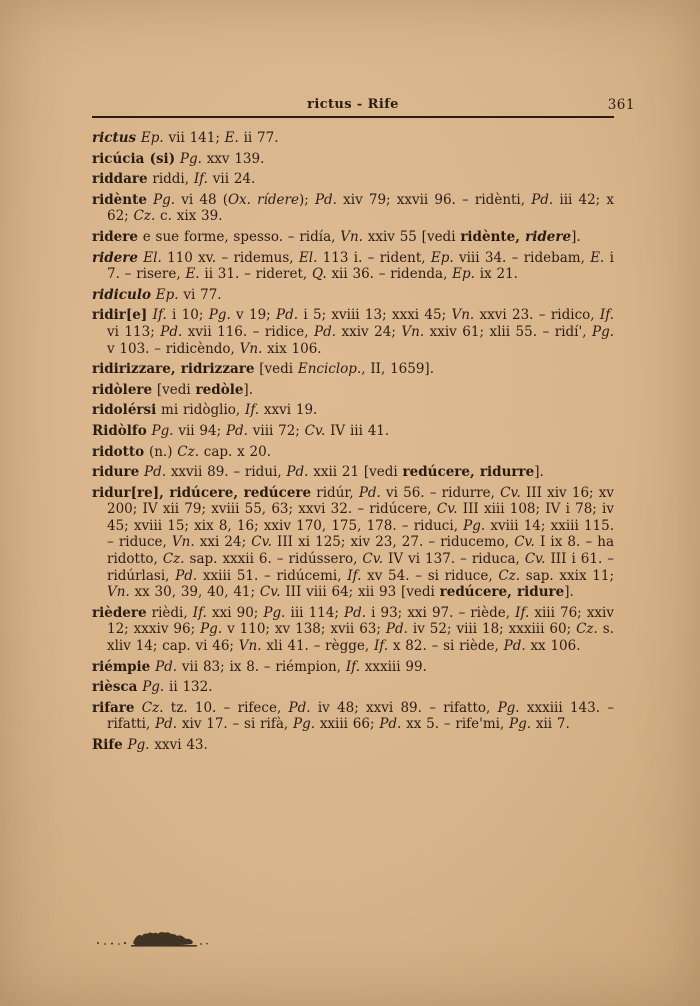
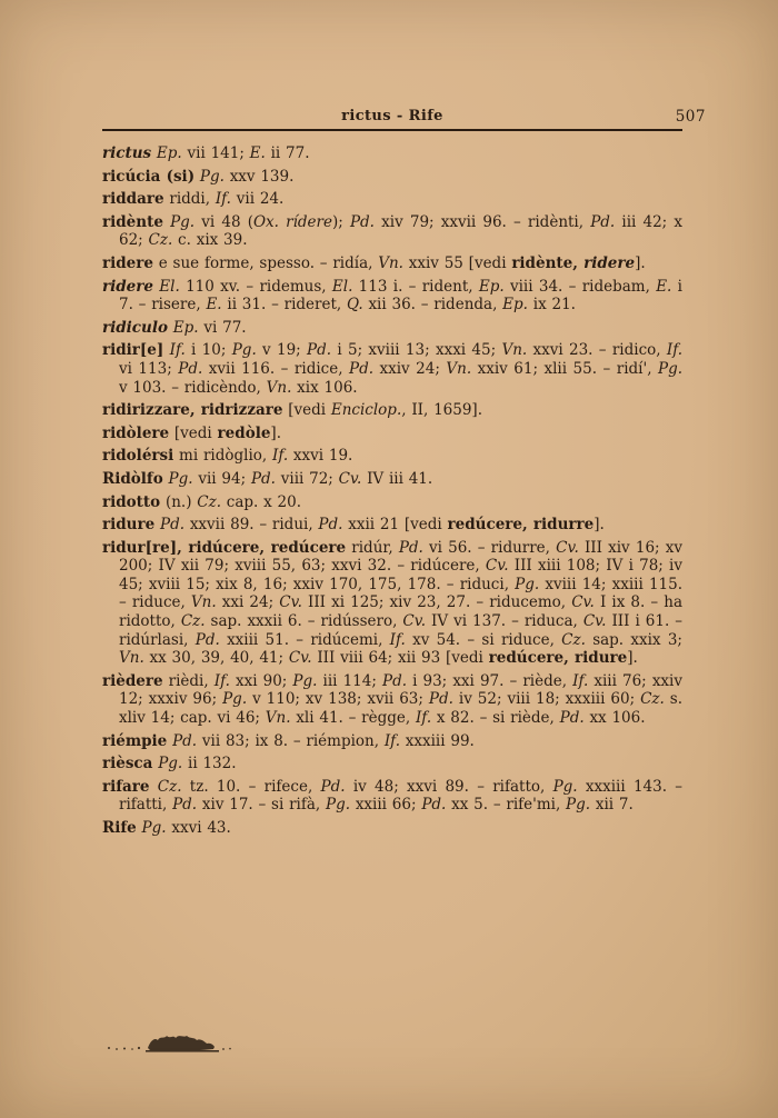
  rictus - Rife
- 361
+ 507
  rictus Ep. vii 141; E. ii 77.
  ricúcia (si) Pg. xxv 139.
  riddare riddi, If. vii 24.
  ridènte Pg. vi 48 (Ox. rídere); Pd. xiv 79; xxvii 96. – ridènti, Pd. iii 42; x 62; Cz. c. xix 39.
  ridere e sue forme, spesso. – ridía, Vn. xxiv 55 [vedi ridènte, ridere].
  ridere El. 110 xv. – ridemus, El. 113 i. – rident, Ep. viii 34. – ridebam, E. i 7. – risere, E. ii 31. – rideret, Q. xii 36. – ridenda, Ep. ix 21.
  ridiculo Ep. vi 77.
  ridir[e] If. i 10; Pg. v 19; Pd. i 5; xviii 13; xxxi 45; Vn. xxvi 23. – ridico, If. vi 113; Pd. xvii 116. – ridice, Pd. xxiv 24; Vn. xxiv 61; xlii 55. – ridí', Pg. v 103. – ridicèndo, Vn. xix 106.
  ridirizzare, ridrizzare [vedi Enciclop., II, 1659].
  ridòlere [vedi redòle].
  ridolérsi mi ridòglio, If. xxvi 19.
  Ridòlfo Pg. vii 94; Pd. viii 72; Cv. IV iii 41.
  ridotto (n.) Cz. cap. x 20.
  ridure Pd. xxvii 89. – ridui, Pd. xxii 21 [vedi redúcere, ridurre].
- ridur[re], ridúcere, redúcere ridúr, Pd. vi 56. – ridurre, Cv. III xiv 16; xv 200; IV xii 79; xviii 55, 63; xxvi 32. – ridúcere, Cv. III xiii 108; IV i 78; iv 45; xviii 15; xix 8, 16; xxiv 170, 175, 178. – riduci, Pg. xviii 14; xxiii 115. – riduce, Vn. xxi 24; Cv. III xi 125; xiv 23, 27. – riducemo, Cv. I ix 8. – ha ridotto, Cz. sap. xxxii 6. – ridússero, Cv. IV vi 137. – riduca, Cv. III i 61. – ridúrlasi, Pd. xxiii 51. – ridúcemi, If. xv 54. – si riduce, Cz. sap. xxix 11; Vn. xx 30, 39, 40, 41; Cv. III viii 64; xii 93 [vedi redúcere, ridure].
+ ridur[re], ridúcere, redúcere ridúr, Pd. vi 56. – ridurre, Cv. III xiv 16; xv 200; IV xii 79; xviii 55, 63; xxvi 32. – ridúcere, Cv. III xiii 108; IV i 78; iv 45; xviii 15; xix 8, 16; xxiv 170, 175, 178. – riduci, Pg. xviii 14; xxiii 115. – riduce, Vn. xxi 24; Cv. III xi 125; xiv 23, 27. – riducemo, Cv. I ix 8. – ha ridotto, Cz. sap. xxxii 6. – ridússero, Cv. IV vi 137. – riduca, Cv. III i 61. – ridúrlasi, Pd. xxiii 51. – ridúcemi, If. xv 54. – si riduce, Cz. sap. xxix 3; Vn. xx 30, 39, 40, 41; Cv. III viii 64; xii 93 [vedi redúcere, ridure].
  rièdere rièdi, If. xxi 90; Pg. iii 114; Pd. i 93; xxi 97. – riède, If. xiii 76; xxiv 12; xxxiv 96; Pg. v 110; xv 138; xvii 63; Pd. iv 52; viii 18; xxxiii 60; Cz. s. xliv 14; cap. vi 46; Vn. xli 41. – règge, If. x 82. – si riède, Pd. xx 106.
  riémpie Pd. vii 83; ix 8. – riémpion, If. xxxiii 99.
  rièsca Pg. ii 132.
  rifare Cz. tz. 10. – rifece, Pd. iv 48; xxvi 89. – rifatto, Pg. xxxiii 143. – rifatti, Pd. xiv 17. – si rifà, Pg. xxiii 66; Pd. xx 5. – rife'mi, Pg. xii 7.
  Rife Pg. xxvi 43.
